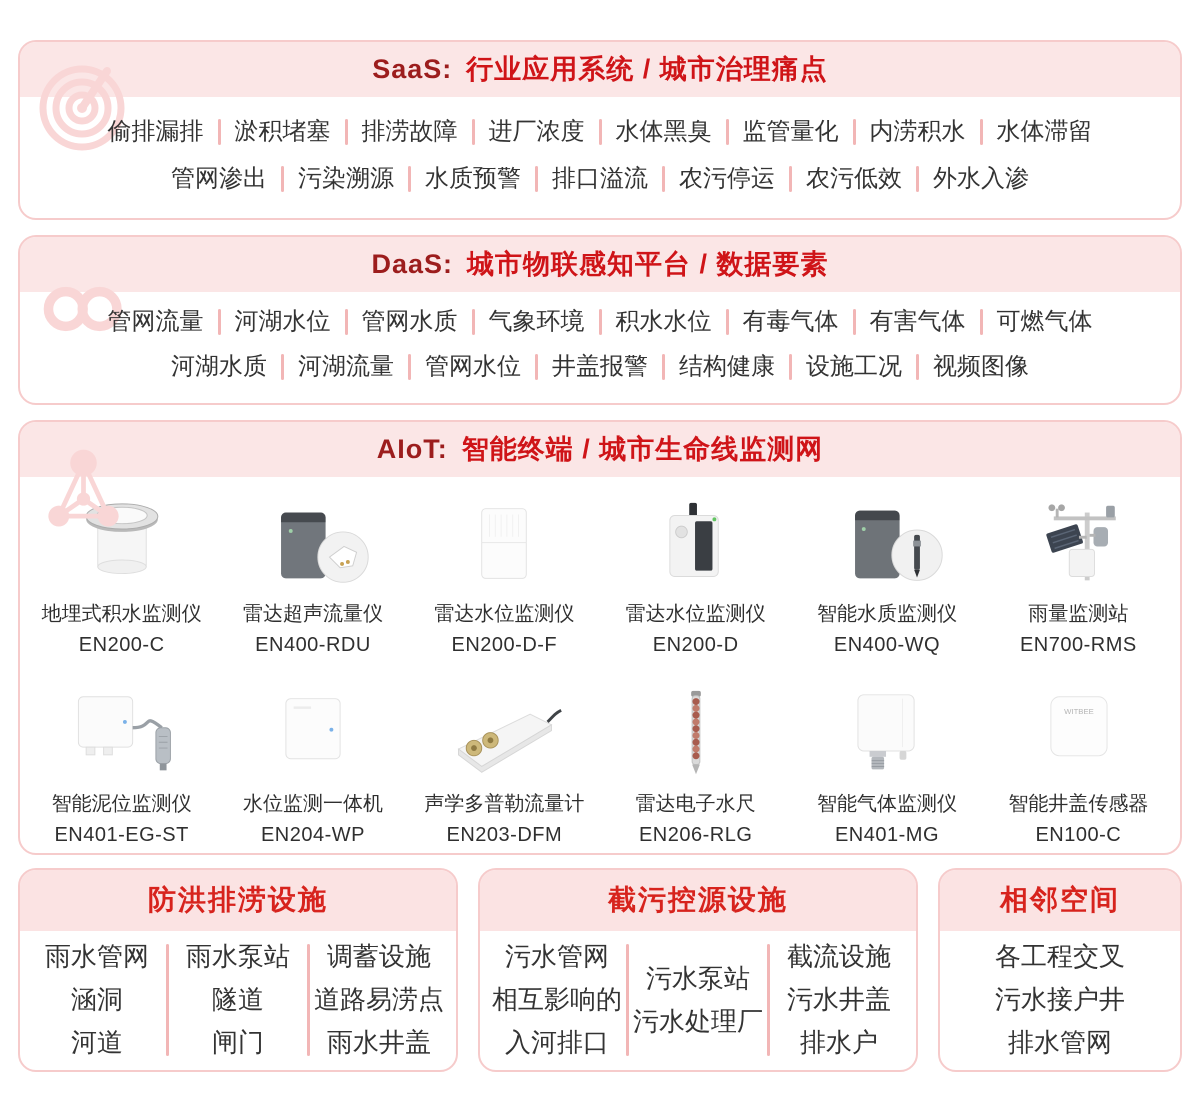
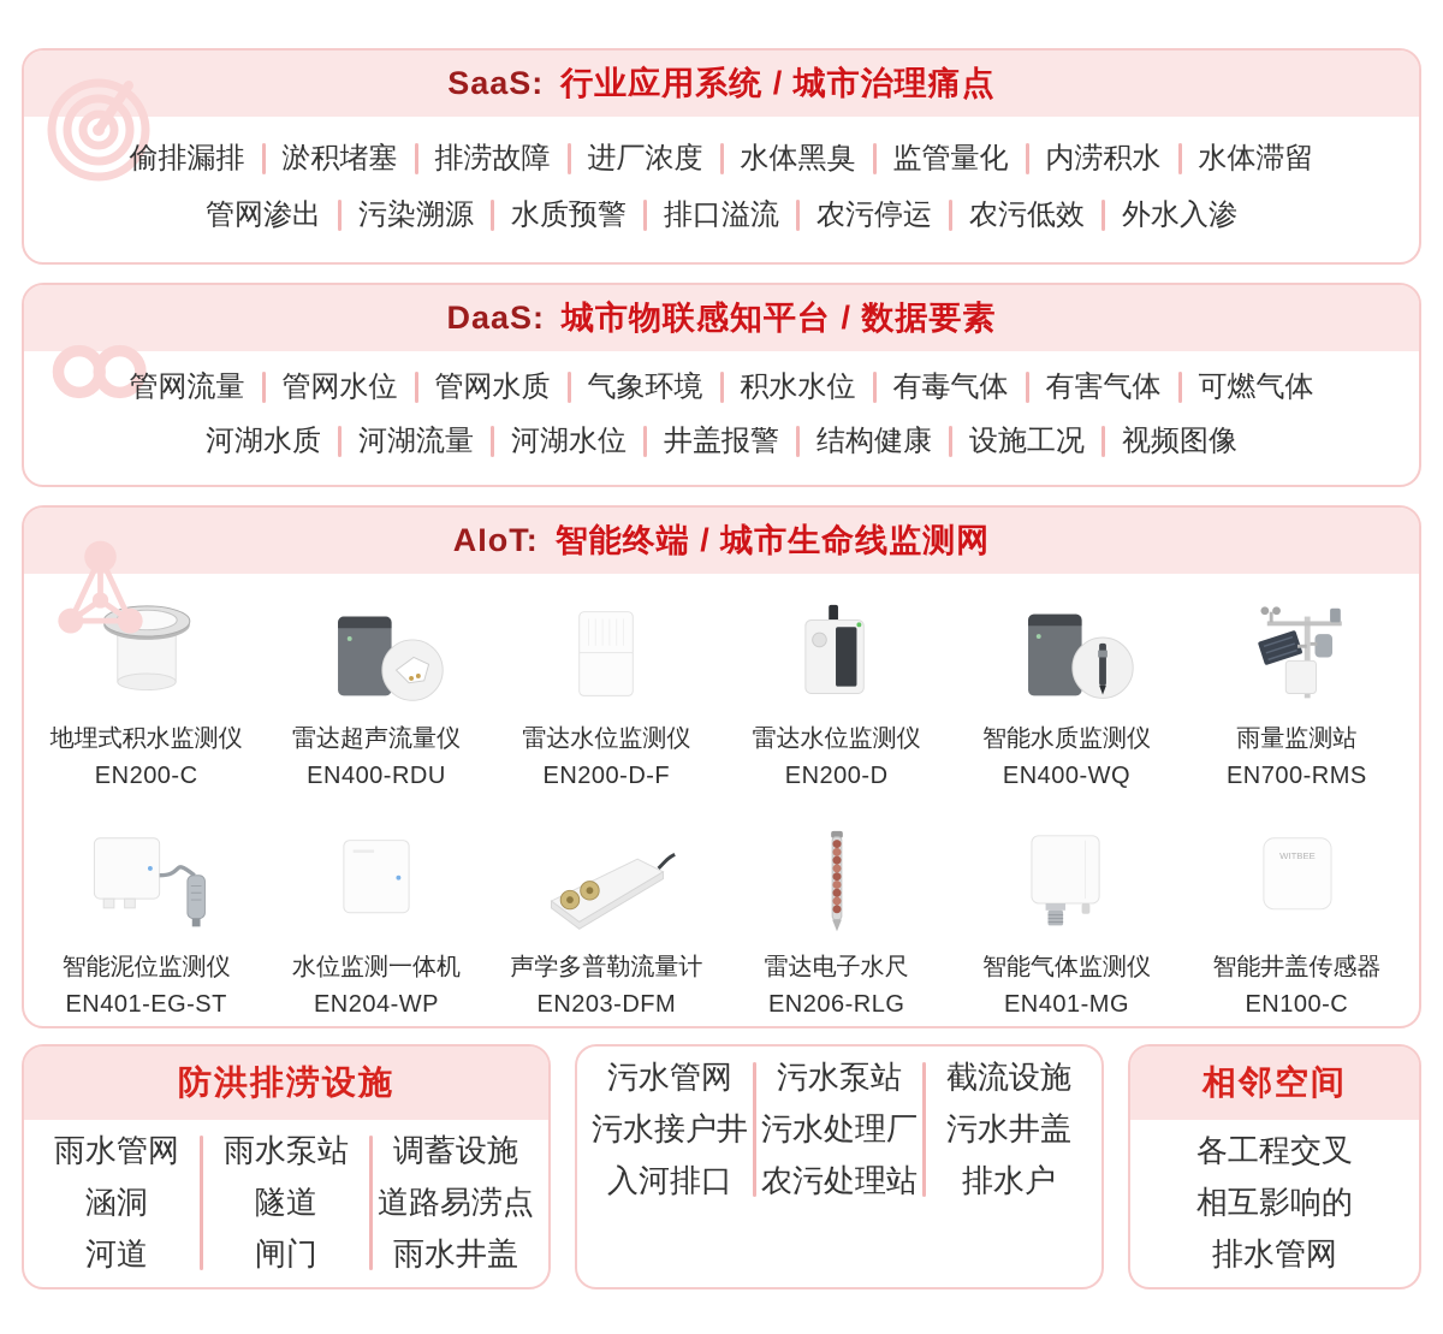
  SaaS: 行业应用系统 / 城市治理痛点
  偷排漏排
  淤积堵塞
  排涝故障
  进厂浓度
  水体黑臭
  监管量化
  内涝积水
  水体滞留
  管网渗出
  污染溯源
  水质预警
  排口溢流
  农污停运
  农污低效
  外水入渗
  DaaS: 城市物联感知平台 / 数据要素
  管网流量
- 河湖水位
+ 管网水位
  管网水质
  气象环境
  积水水位
  有毒气体
  有害气体
  可燃气体
  河湖水质
  河湖流量
- 管网水位
+ 河湖水位
  井盖报警
  结构健康
  设施工况
  视频图像
  AIoT: 智能终端 / 城市生命线监测网
  地埋式积水监测仪
  EN200-C
  雷达超声流量仪
  EN400-RDU
  雷达水位监测仪
  EN200-D-F
  雷达水位监测仪
  EN200-D
  智能水质监测仪
  EN400-WQ
  雨量监测站
  EN700-RMS
  智能泥位监测仪
  EN401-EG-ST
  水位监测一体机
  EN204-WP
  声学多普勒流量计
  EN203-DFM
  雷达电子水尺
  EN206-RLG
  智能气体监测仪
  EN401-MG
  WITBEE
  智能井盖传感器
  EN100-C
  防洪排涝设施
  雨水管网
  涵洞
  河道
  雨水泵站
  隧道
  闸门
  调蓄设施
  道路易涝点
  雨水井盖
- 截污控源设施
  污水管网
- 相互影响的
+ 污水接户井
  入河排口
  污水泵站
  污水处理厂
+ 农污处理站
  截流设施
  污水井盖
  排水户
  相邻空间
  各工程交叉
- 污水接户井
+ 相互影响的
  排水管网
